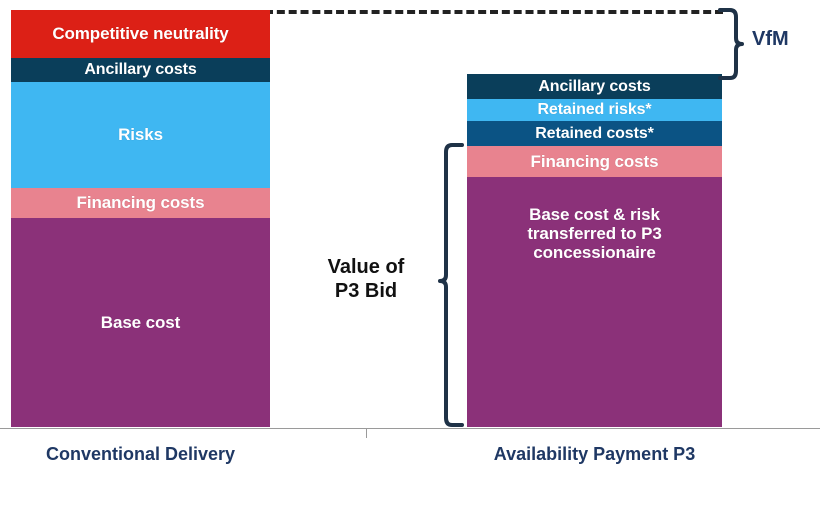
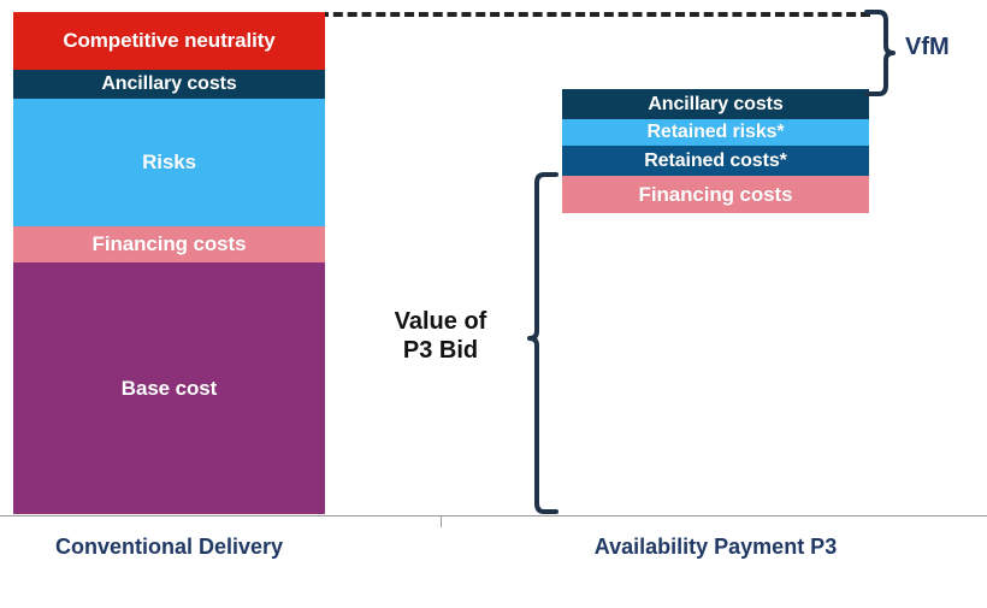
  Competitive neutrality
  Ancillary costs
  Risks
  Financing costs
  Base cost
  Ancillary costs
  Retained risks*
  Retained costs*
  Financing costs
- Base cost & risk transferred to P3 concessionaire
  VfM
  Value of
  P3 Bid
  Conventional Delivery
  Availability Payment P3
